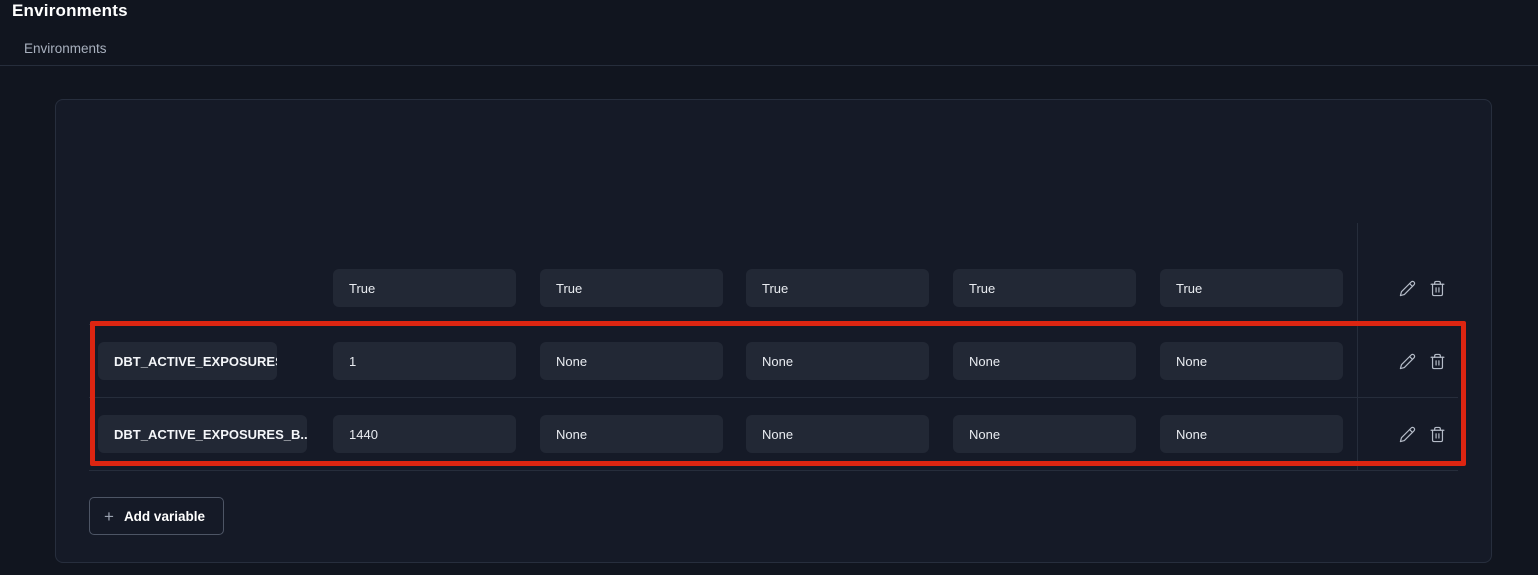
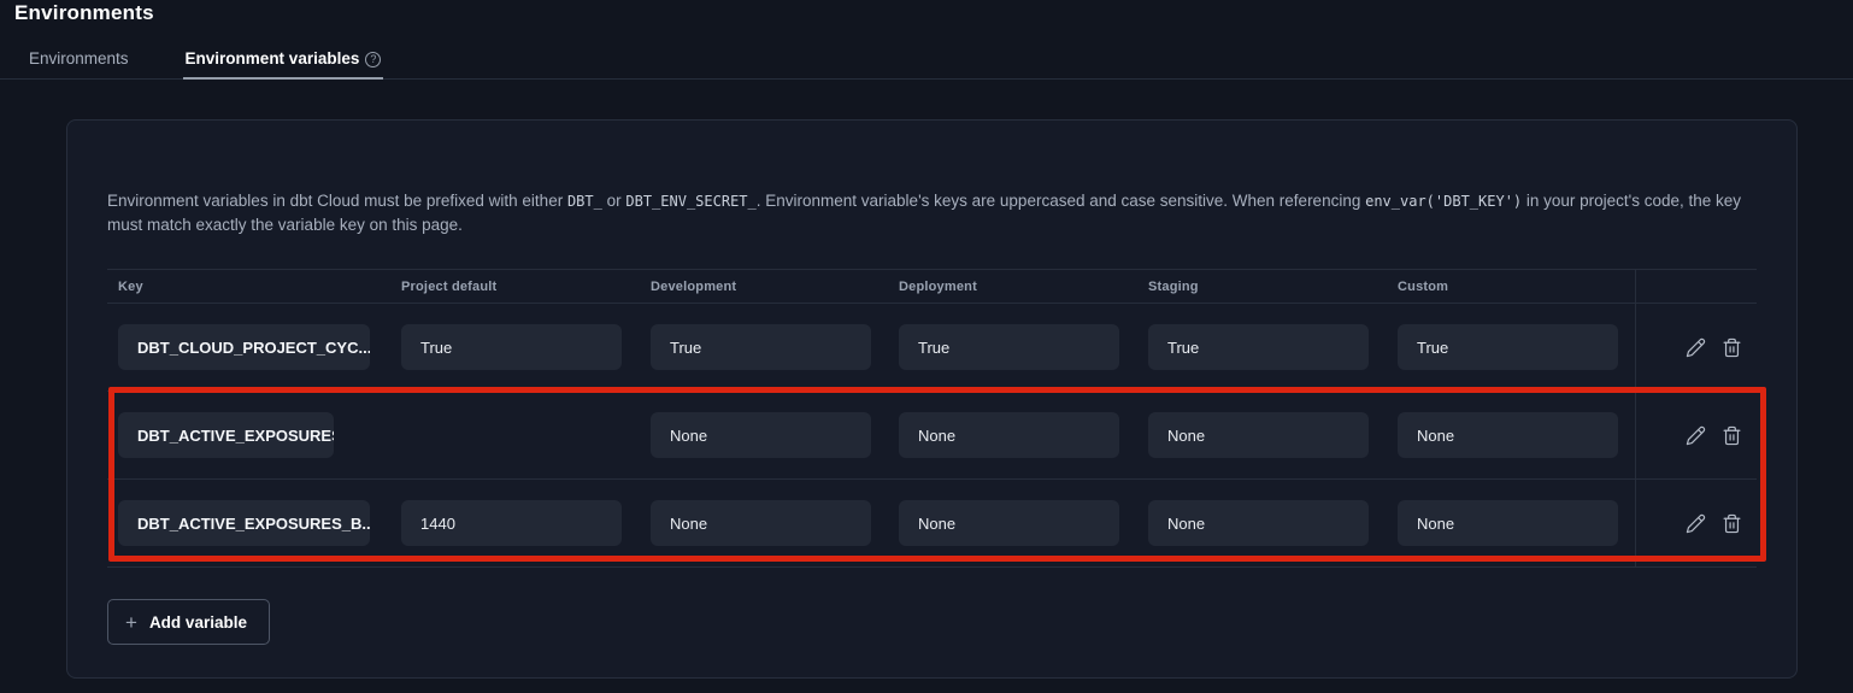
  Environments
  Environments
+ Environment variables ?
+ Environment variables in dbt Cloud must be prefixed with either DBT_ or DBT_ENV_SECRET_. Environment variable's keys are uppercased and case sensitive. When referencing env_var('DBT_KEY') in your project's code, the key must match exactly the variable key on this page.
+ Key
+ Project default
+ Development
+ Deployment
+ Staging
+ Custom
+ DBT_CLOUD_PROJECT_CYC...
  True
  True
  True
  True
  True
  DBT_ACTIVE_EXPOSURE
- 1
  None
  None
  None
  None
  DBT_ACTIVE_EXPOSURES_B..
  1440
  None
  None
  None
  None
  +
  Add variable
